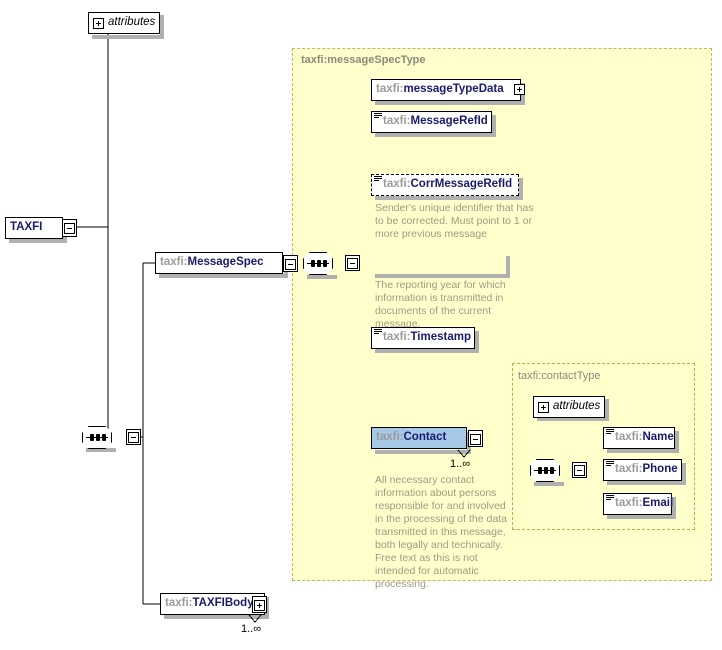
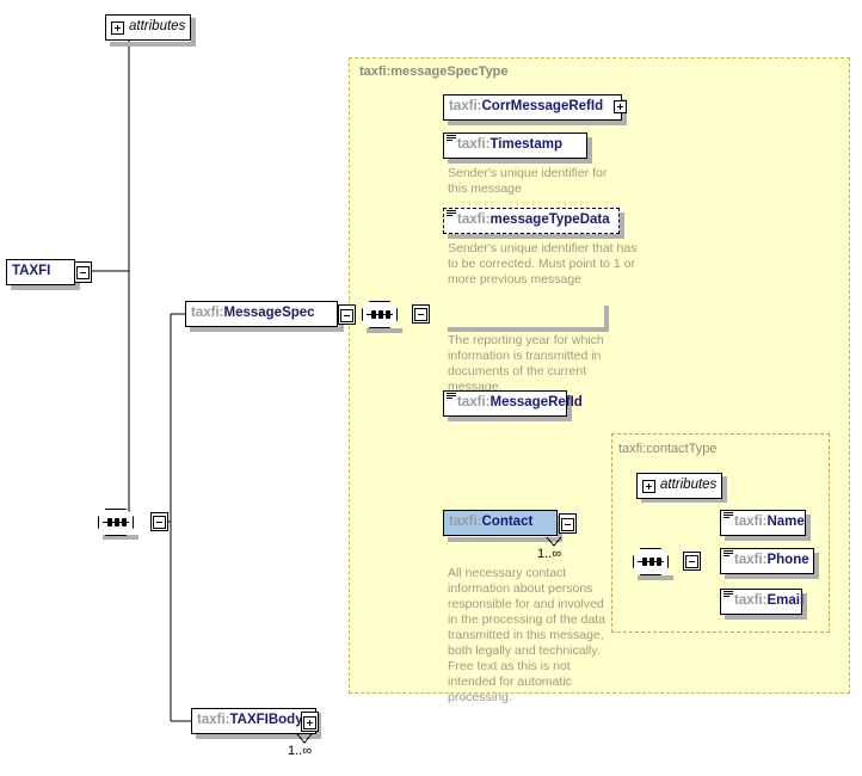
  taxfi:messageSpecType
  taxfi:contactType
  TAXFI
  attributes
  taxfi:MessageSpec
  taxfi:TAXFIBody
  1..∞
- taxfi:messageTypeData
+ taxfi:CorrMessageRefId
- taxfi:MessageRefId
+ taxfi:Timestamp
+ Sender's unique identifier for
+ this message
- taxfi:CorrMessageRefId
+ taxfi:messageTypeData
  Sender's unique identifier that has
  to be corrected. Must point to 1 or
  more previous message
  The reporting year for which
  information is transmitted in
  documents of the current
  message.
- taxfi:Timestamp
+ taxfi:MessageRefId
  taxfi:Contact
  1..∞
  All necessary contact
  information about persons
  responsible for and involved
  in the processing of the data
  transmitted in this message,
  both legally and technically.
  Free text as this is not
  intended for automatic
  processing.
  attributes
  taxfi:Name
  taxfi:Phone
  taxfi:Email
